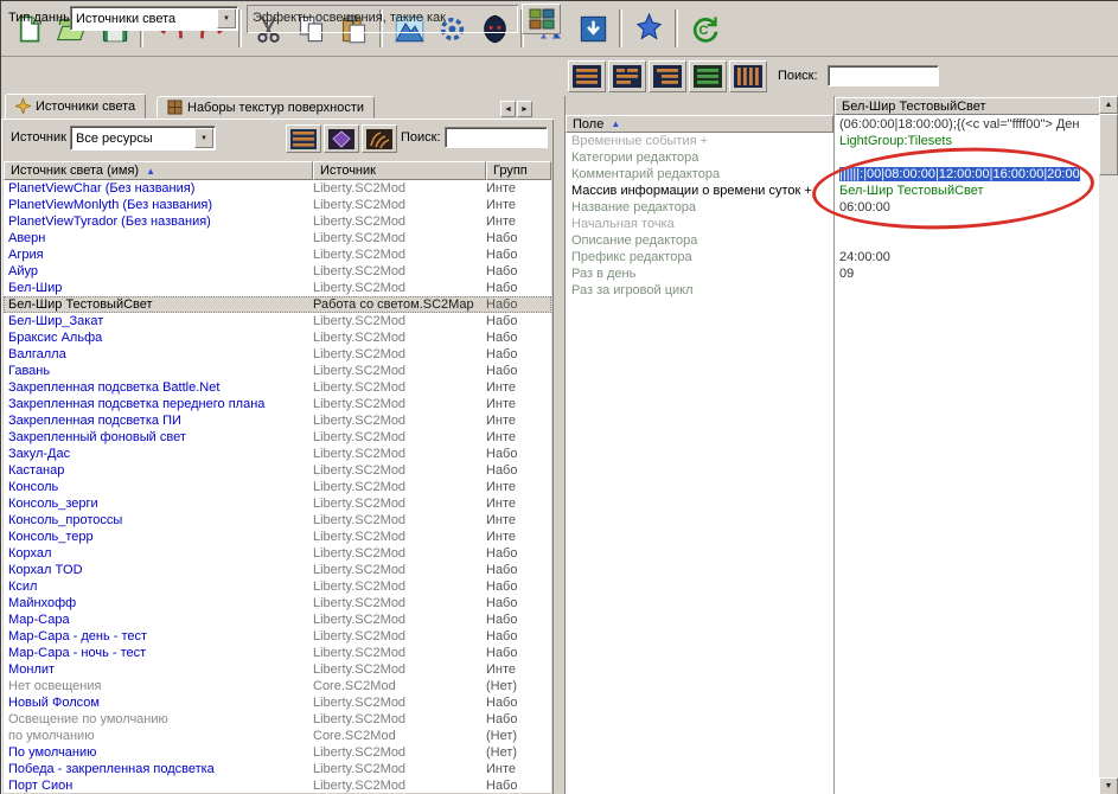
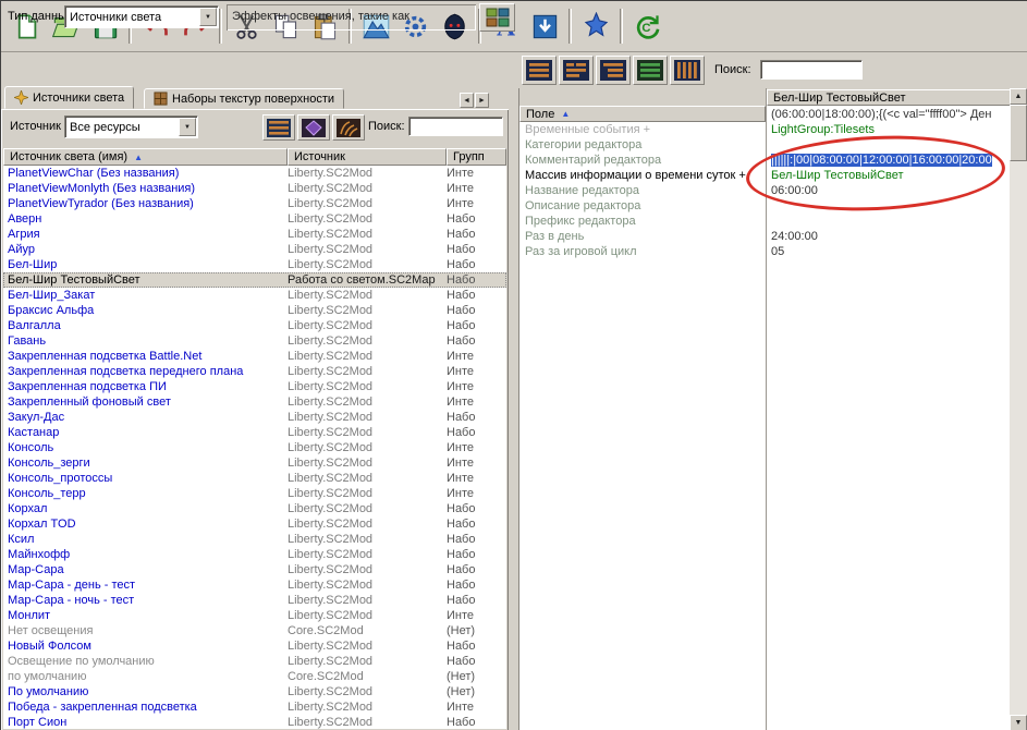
  C
  Тип данны
  Источники света
  Эффекты освещения, такие как
  Источники света
  Наборы текстур поверхности
  Источник
  Все ресурсы
  Поиск:
  Источник света (имя)
  ▲
  Источник
  Групп
  PlanetViewChar (Без названия)
  Liberty.SC2Mod
  Инте
  PlanetViewMonlyth (Без названия)
  Liberty.SC2Mod
  Инте
  PlanetViewTyrador (Без названия)
  Liberty.SC2Mod
  Инте
  Аверн
  Liberty.SC2Mod
  Набо
  Агрия
  Liberty.SC2Mod
  Набо
  Айур
  Liberty.SC2Mod
  Набо
  Бел-Шир
  Liberty.SC2Mod
  Набо
  Бел-Шир ТестовыйСвет
  Работа со светом.SC2Map
  Набо
  Бел-Шир_Закат
  Liberty.SC2Mod
  Набо
  Браксис Альфа
  Liberty.SC2Mod
  Набо
  Валгалла
  Liberty.SC2Mod
  Набо
  Гавань
  Liberty.SC2Mod
  Набо
  Закрепленная подсветка Battle.Net
  Liberty.SC2Mod
  Инте
  Закрепленная подсветка переднего плана
  Liberty.SC2Mod
  Инте
  Закрепленная подсветка ПИ
  Liberty.SC2Mod
  Инте
  Закрепленный фоновый свет
  Liberty.SC2Mod
  Инте
  Закул-Дас
  Liberty.SC2Mod
  Набо
  Кастанар
  Liberty.SC2Mod
  Набо
  Консоль
  Liberty.SC2Mod
  Инте
  Консоль_зерги
  Liberty.SC2Mod
  Инте
  Консоль_протоссы
  Liberty.SC2Mod
  Инте
  Консоль_терр
  Liberty.SC2Mod
  Инте
  Корхал
  Liberty.SC2Mod
  Набо
  Корхал TOD
  Liberty.SC2Mod
  Набо
  Ксил
  Liberty.SC2Mod
  Набо
  Майнхофф
  Liberty.SC2Mod
  Набо
  Мар-Сара
  Liberty.SC2Mod
  Набо
  Мар-Сара - день - тест
  Liberty.SC2Mod
  Набо
  Мар-Сара - ночь - тест
  Liberty.SC2Mod
  Набо
  Монлит
  Liberty.SC2Mod
  Инте
  Нет освещения
  Core.SC2Mod
  (Нет)
  Новый Фолсом
  Liberty.SC2Mod
  Набо
  Освещение по умолчанию
  Liberty.SC2Mod
  Набо
  по умолчанию
  Core.SC2Mod
  (Нет)
  По умолчанию
  Liberty.SC2Mod
  (Нет)
  Победа - закрепленная подсветка
  Liberty.SC2Mod
  Инте
  Порт Сион
  Liberty.SC2Mod
  Набо
  Поиск:
  Бел-Шир ТестовыйСвет
  Поле
  ▲
  Временные события +
  Категории редактора
  Комментарий редактора
  Массив информации о времени суток +
  Название редактора
- Начальная точка
  Описание редактора
  Префикс редактора
  Раз в день
  Раз за игровой цикл
  (06:00:00|18:00:00);{(<c val="ffff00"> Ден
  LightGroup:Tilesets
  ||||||:|00|08:00:00|12:00:00|16:00:00|20:00
  Бел-Шир ТестовыйСвет
  06:00:00
  24:00:00
- 09
+ 05
